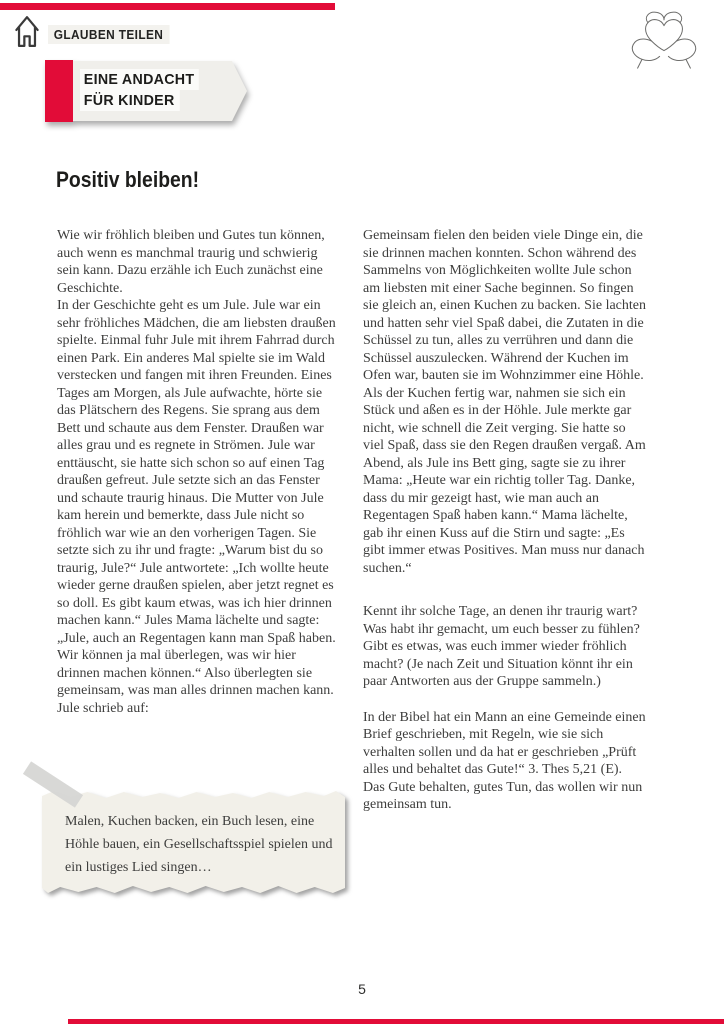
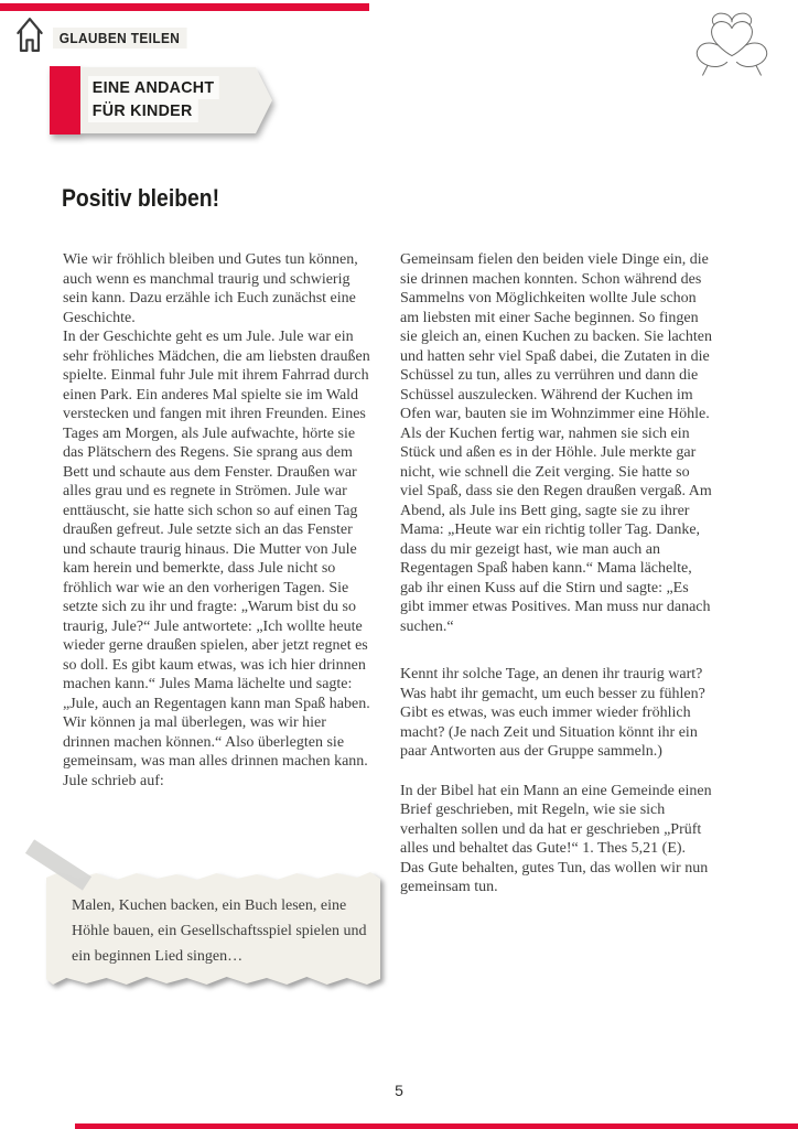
  GLAUBEN TEILEN
  EINE ANDACHT
  FÜR KINDER
  Positiv bleiben!
  Wie wir fröhlich bleiben und Gutes tun können, auch wenn es manchmal traurig und schwierig sein kann. Dazu erzähle ich Euch zunächst eine Geschichte.
  In der Geschichte geht es um Jule. Jule war ein sehr fröhliches Mädchen, die am liebsten draußen spielte. Einmal fuhr Jule mit ihrem Fahrrad durch einen Park. Ein anderes Mal spielte sie im Wald verstecken und fangen mit ihren Freunden. Eines Tages am Morgen, als Jule aufwachte, hörte sie das Plätschern des Regens. Sie sprang aus dem Bett und schaute aus dem Fenster. Draußen war alles grau und es regnete in Strömen. Jule war enttäuscht, sie hatte sich schon so auf einen Tag draußen gefreut. Jule setzte sich an das Fenster und schaute traurig hinaus. Die Mutter von Jule kam herein und bemerkte, dass Jule nicht so fröhlich war wie an den vorherigen Tagen. Sie setzte sich zu ihr und fragte: „Warum bist du so traurig, Jule?“ Jule antwortete: „Ich wollte heute wieder gerne draußen spielen, aber jetzt regnet es so doll. Es gibt kaum etwas, was ich hier drinnen machen kann.“ Jules Mama lächelte und sagte: „Jule, auch an Regentagen kann man Spaß haben. Wir können ja mal überlegen, was wir hier drinnen machen können.“ Also überlegten sie gemeinsam, was man alles drinnen machen kann. Jule schrieb auf:
  Gemeinsam fielen den beiden viele Dinge ein, die sie drinnen machen konnten. Schon während des Sammelns von Möglichkeiten wollte Jule schon am liebsten mit einer Sache beginnen. So fingen sie gleich an, einen Kuchen zu backen. Sie lachten und hatten sehr viel Spaß dabei, die Zutaten in die Schüssel zu tun, alles zu verrühren und dann die Schüssel auszulecken. Während der Kuchen im Ofen war, bauten sie im Wohnzimmer eine Höhle. Als der Kuchen fertig war, nahmen sie sich ein Stück und aßen es in der Höhle. Jule merkte gar nicht, wie schnell die Zeit verging. Sie hatte so viel Spaß, dass sie den Regen draußen vergaß. Am Abend, als Jule ins Bett ging, sagte sie zu ihrer Mama: „Heute war ein richtig toller Tag. Danke, dass du mir gezeigt hast, wie man auch an Regentagen Spaß haben kann.“ Mama lächelte, gab ihr einen Kuss auf die Stirn und sagte: „Es gibt immer etwas Positives. Man muss nur danach suchen.“
  Kennt ihr solche Tage, an denen ihr traurig wart? Was habt ihr gemacht, um euch besser zu fühlen? Gibt es etwas, was euch immer wieder fröhlich macht? (Je nach Zeit und Situation könnt ihr ein paar Antworten aus der Gruppe sammeln.)
- In der Bibel hat ein Mann an eine Gemeinde einen Brief geschrieben, mit Regeln, wie sie sich verhalten sollen und da hat er geschrieben „Prüft alles und behaltet das Gute!“ 3. Thes 5,21 (E). Das Gute behalten, gutes Tun, das wollen wir nun gemeinsam tun.
+ In der Bibel hat ein Mann an eine Gemeinde einen Brief geschrieben, mit Regeln, wie sie sich verhalten sollen und da hat er geschrieben „Prüft alles und behaltet das Gute!“ 1. Thes 5,21 (E). Das Gute behalten, gutes Tun, das wollen wir nun gemeinsam tun.
- Malen, Kuchen backen, ein Buch lesen, eine Höhle bauen, ein Gesellschaftsspiel spielen und ein lustiges Lied singen…
+ Malen, Kuchen backen, ein Buch lesen, eine Höhle bauen, ein Gesellschaftsspiel spielen und ein beginnen Lied singen…
  5
